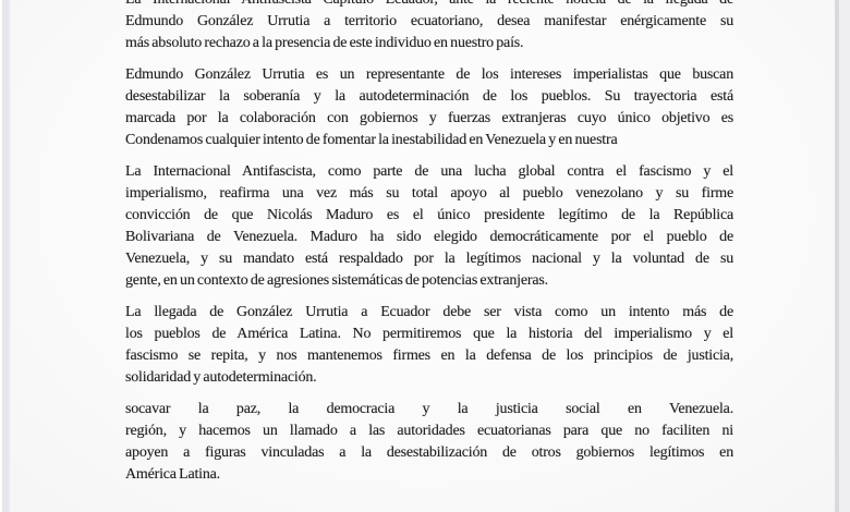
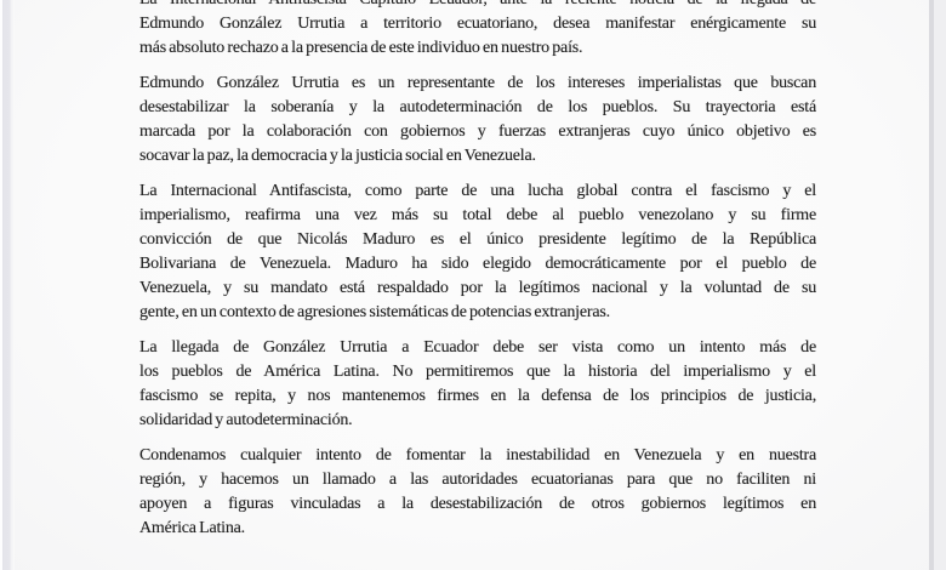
  Edmundo González Urrutia a territorio ecuatoriano, desea manifestar enérgicamente su
  más absoluto rechazo a la presencia de este individuo en nuestro país.
  Edmundo González Urrutia es un representante de los intereses imperialistas que buscan
  desestabilizar la soberanía y la autodeterminación de los pueblos. Su trayectoria está
  marcada por la colaboración con gobiernos y fuerzas extranjeras cuyo único objetivo es
- Condenamos cualquier intento de fomentar la inestabilidad en Venezuela y en nuestra
+ socavar la paz, la democracia y la justicia social en Venezuela.
  La Internacional Antifascista, como parte de una lucha global contra el fascismo y el
- imperialismo, reafirma una vez más su total apoyo al pueblo venezolano y su firme
+ imperialismo, reafirma una vez más su total debe al pueblo venezolano y su firme
  convicción de que Nicolás Maduro es el único presidente legítimo de la República
  Bolivariana de Venezuela. Maduro ha sido elegido democráticamente por el pueblo de
  Venezuela, y su mandato está respaldado por la legítimos nacional y la voluntad de su
  gente, en un contexto de agresiones sistemáticas de potencias extranjeras.
  La llegada de González Urrutia a Ecuador debe ser vista como un intento más de
  los pueblos de América Latina. No permitiremos que la historia del imperialismo y el
  fascismo se repita, y nos mantenemos firmes en la defensa de los principios de justicia,
  solidaridad y autodeterminación.
- socavar la paz, la democracia y la justicia social en Venezuela.
+ Condenamos cualquier intento de fomentar la inestabilidad en Venezuela y en nuestra
  región, y hacemos un llamado a las autoridades ecuatorianas para que no faciliten ni
  apoyen a figuras vinculadas a la desestabilización de otros gobiernos legítimos en
  América Latina.
